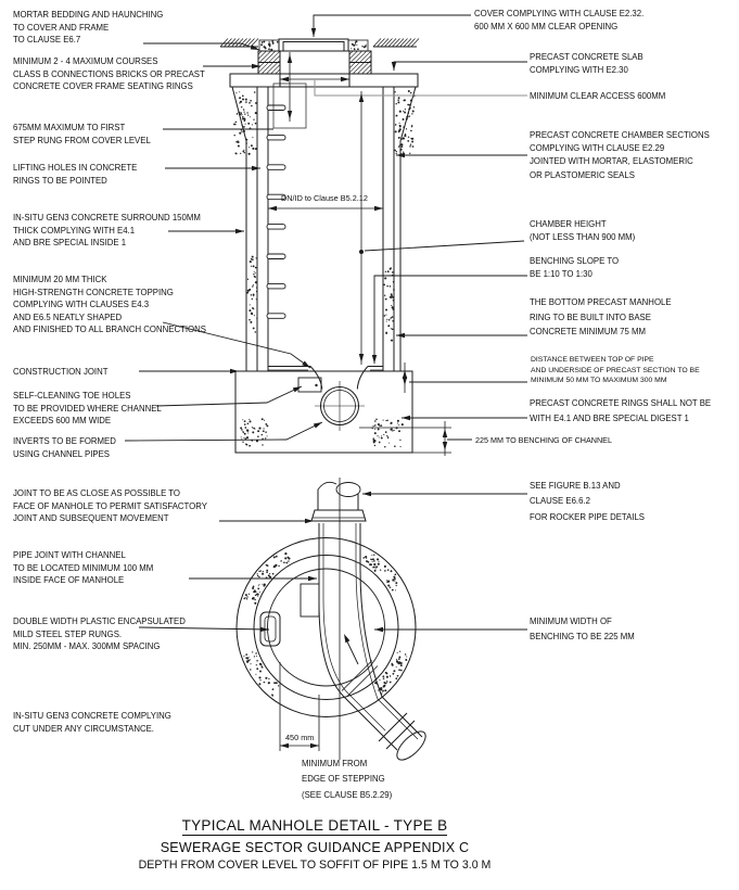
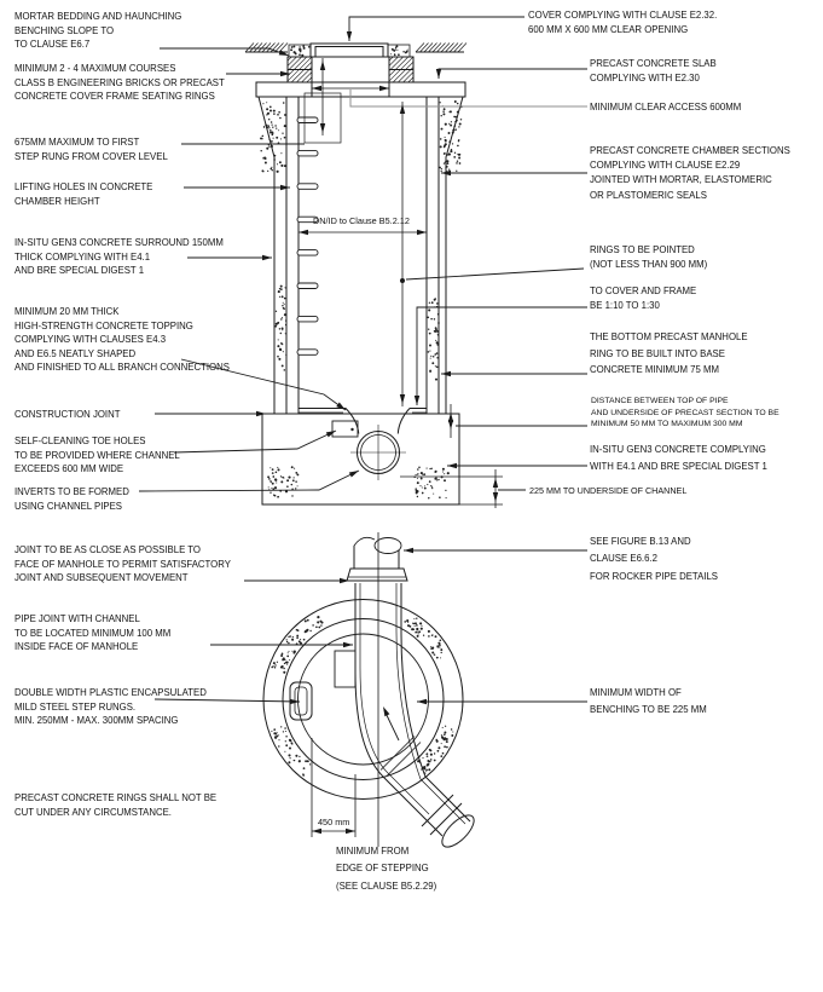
  MORTAR BEDDING AND HAUNCHING
- TO COVER AND FRAME
+ BENCHING SLOPE TO
  TO CLAUSE E6.7
  MINIMUM 2 - 4 MAXIMUM COURSES
- CLASS B CONNECTIONS BRICKS OR PRECAST
+ CLASS B ENGINEERING BRICKS OR PRECAST
  CONCRETE COVER FRAME SEATING RINGS
  675MM MAXIMUM TO FIRST
  STEP RUNG FROM COVER LEVEL
  LIFTING HOLES IN CONCRETE
- RINGS TO BE POINTED
+ CHAMBER HEIGHT
  IN-SITU GEN3 CONCRETE SURROUND 150MM
  THICK COMPLYING WITH E4.1
- AND BRE SPECIAL INSIDE 1
+ AND BRE SPECIAL DIGEST 1
  MINIMUM 20 MM THICK
  HIGH-STRENGTH CONCRETE TOPPING
  COMPLYING WITH CLAUSES E4.3
  AND E6.5 NEATLY SHAPED
  AND FINISHED TO ALL BRANCH CONNECTIONS
  CONSTRUCTION JOINT
  SELF-CLEANING TOE HOLES
  TO BE PROVIDED WHERE CHANNEL
  EXCEEDS 600 MM WIDE
  INVERTS TO BE FORMED
  USING CHANNEL PIPES
  JOINT TO BE AS CLOSE AS POSSIBLE TO
  FACE OF MANHOLE TO PERMIT SATISFACTORY
  JOINT AND SUBSEQUENT MOVEMENT
  PIPE JOINT WITH CHANNEL
  TO BE LOCATED MINIMUM 100 MM
  INSIDE FACE OF MANHOLE
  DOUBLE WIDTH PLASTIC ENCAPSULATED
  MILD STEEL STEP RUNGS.
  MIN. 250MM - MAX. 300MM SPACING
- IN-SITU GEN3 CONCRETE COMPLYING
+ PRECAST CONCRETE RINGS SHALL NOT BE
  CUT UNDER ANY CIRCUMSTANCE.
  COVER COMPLYING WITH CLAUSE E2.32.
  600 MM X 600 MM CLEAR OPENING
  PRECAST CONCRETE SLAB
  COMPLYING WITH E2.30
  MINIMUM CLEAR ACCESS 600MM
  PRECAST CONCRETE CHAMBER SECTIONS
  COMPLYING WITH CLAUSE E2.29
  JOINTED WITH MORTAR, ELASTOMERIC
  OR PLASTOMERIC SEALS
- CHAMBER HEIGHT
+ RINGS TO BE POINTED
  (NOT LESS THAN 900 MM)
- BENCHING SLOPE TO
+ TO COVER AND FRAME
  BE 1:10 TO 1:30
  THE BOTTOM PRECAST MANHOLE
  RING TO BE BUILT INTO BASE
  CONCRETE MINIMUM 75 MM
- PRECAST CONCRETE RINGS SHALL NOT BE
+ IN-SITU GEN3 CONCRETE COMPLYING
  WITH E4.1 AND BRE SPECIAL DIGEST 1
- 225 MM TO BENCHING OF CHANNEL
+ 225 MM TO UNDERSIDE OF CHANNEL
  SEE FIGURE B.13 AND
  CLAUSE E6.6.2
  FOR ROCKER PIPE DETAILS
  MINIMUM WIDTH OF
  BENCHING TO BE 225 MM
  DN/ID to Clause B5.2.12
  450 mm
  MINIMUM FROM
  EDGE OF STEPPING
  (SEE CLAUSE B5.2.29)
- TYPICAL MANHOLE DETAIL - TYPE B
- SEWERAGE SECTOR GUIDANCE APPENDIX C
- DEPTH FROM COVER LEVEL TO SOFFIT OF PIPE 1.5 M TO 3.0 M
